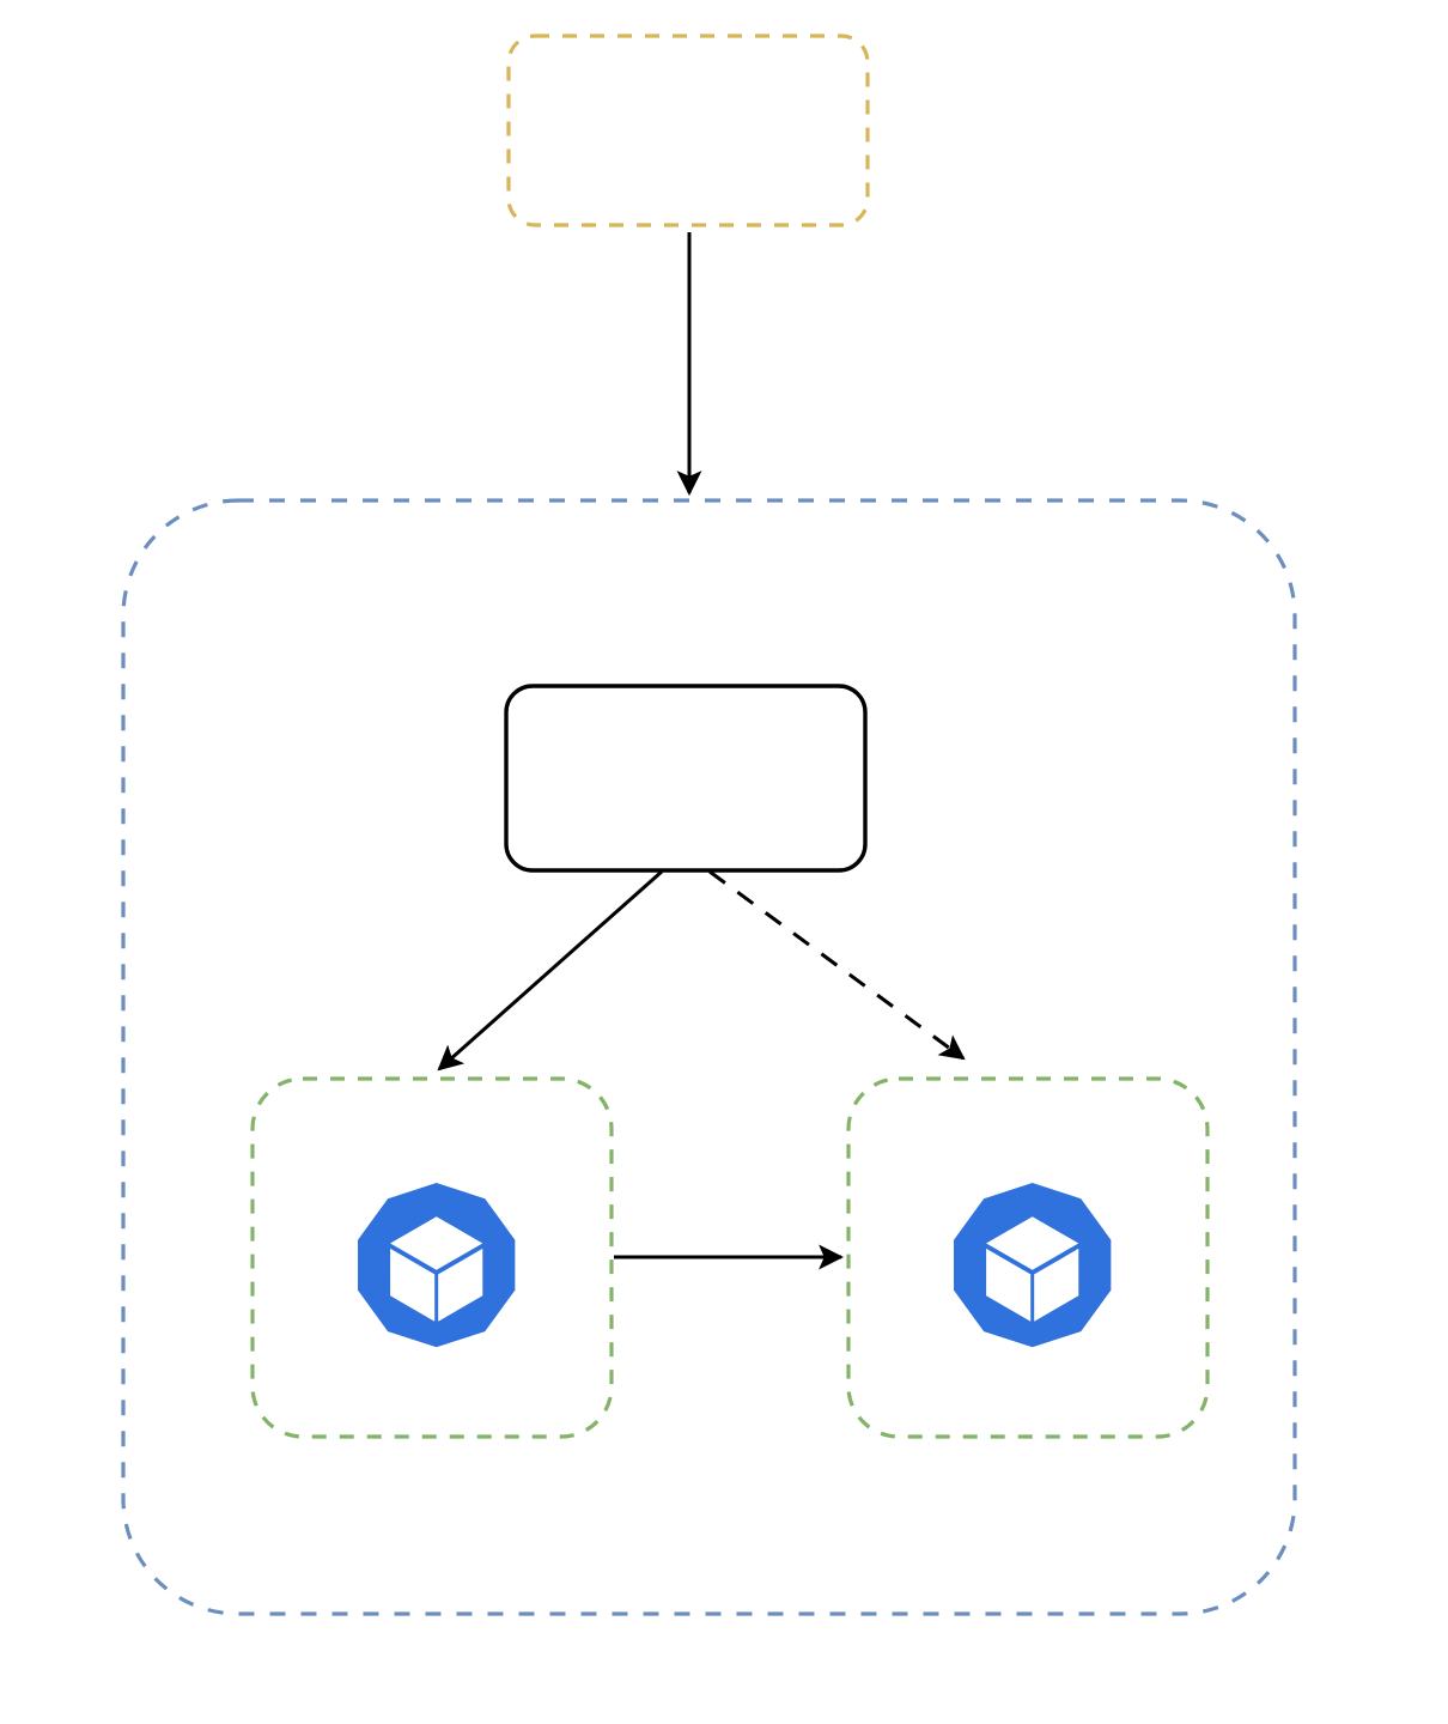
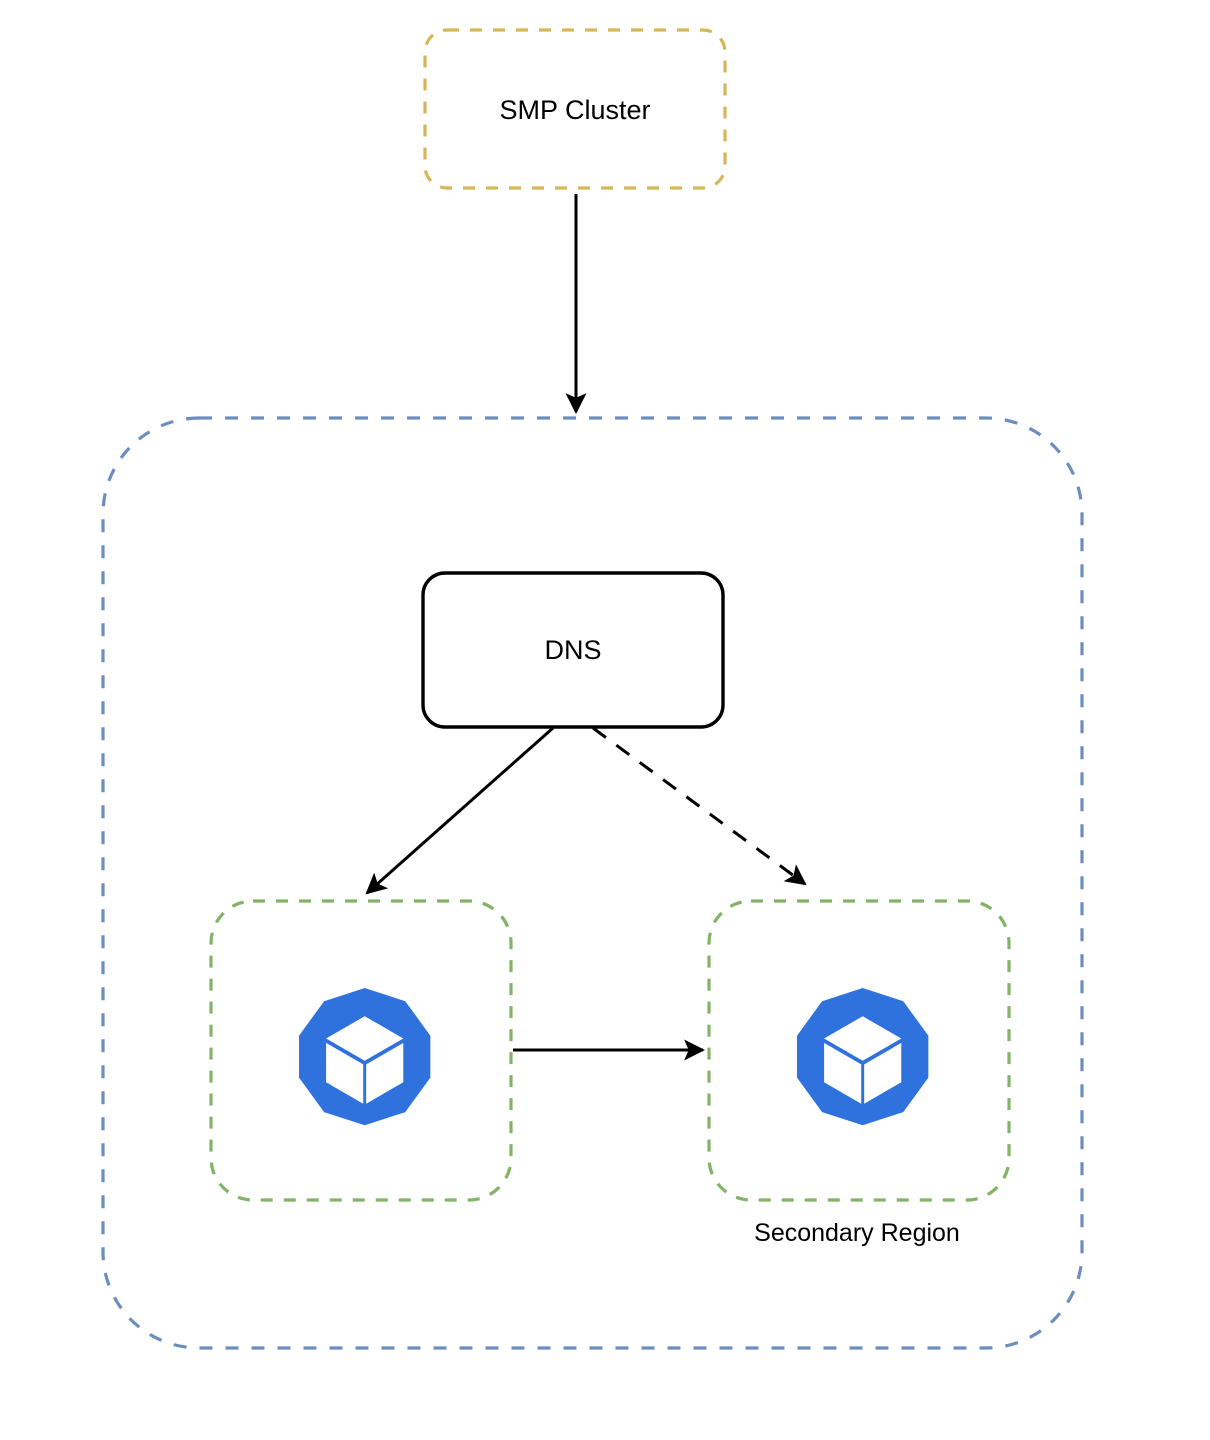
+ SMP Cluster
+ DNS
+ Secondary Region
